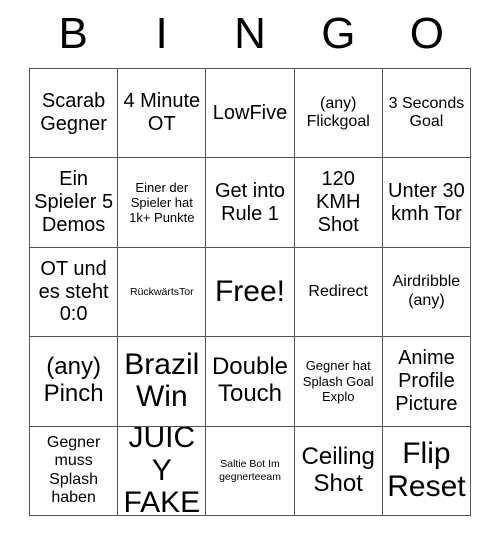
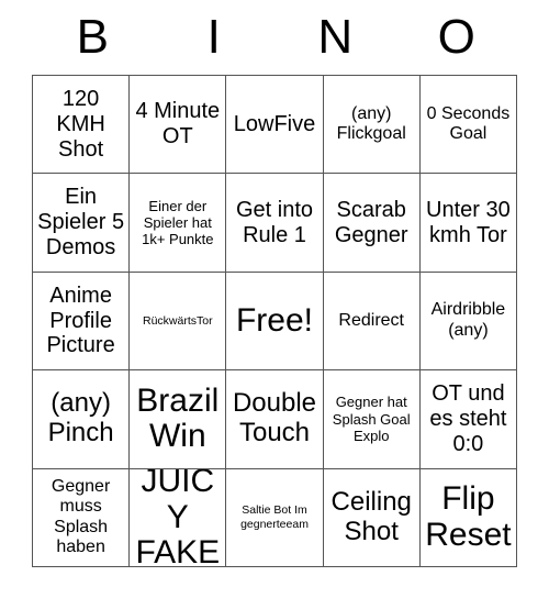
  B
  I
  N
- G
  O
- Scarab Gegner
+ 120 KMH Shot
  4 Minute OT
  LowFive
  (any) Flickgoal
- 3 Seconds Goal
+ 0 Seconds Goal
  Ein Spieler 5 Demos
  Einer der Spieler hat 1k+ Punkte
  Get into Rule 1
- 120 KMH Shot
+ Scarab Gegner
  Unter 30 kmh Tor
- OT und es steht 0:0
+ Anime Profile Picture
  RückwärtsTor
  Free!
  Redirect
  Airdribble (any)
  (any) Pinch
  Brazil Win
  Double Touch
  Gegner hat Splash Goal Explo
- Anime Profile Picture
+ OT und es steht 0:0
  Gegner muss Splash haben
  JUICY FAKE
  Saltie Bot Im gegnerteeam
  Ceiling Shot
  Flip Reset
